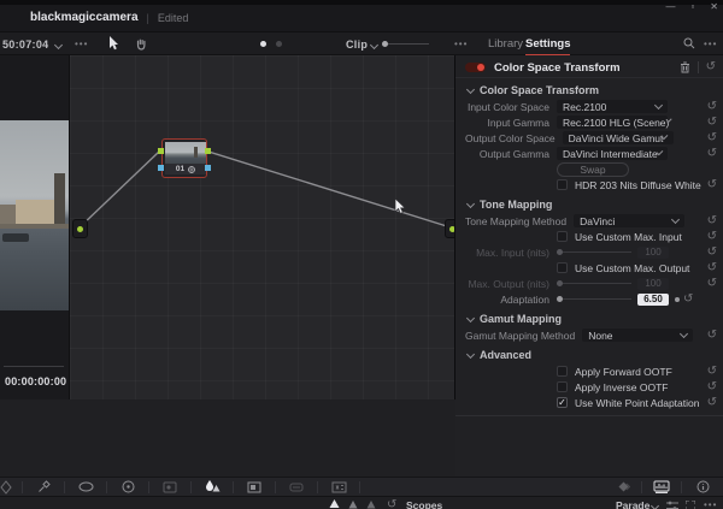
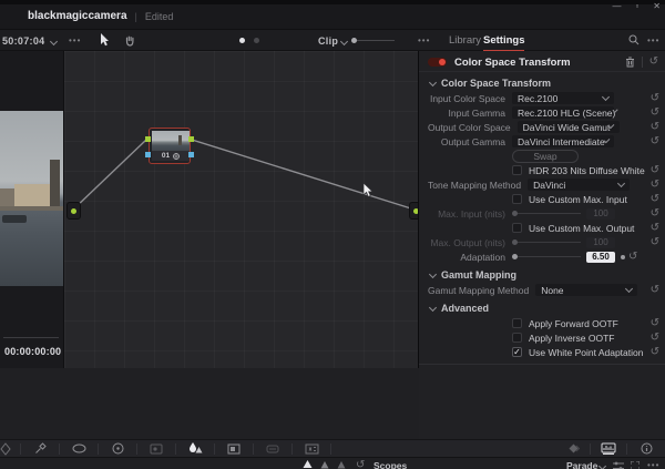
  —
  ▫
  ✕
  blackmagiccamera
  |
  Edited
  50:07:04
  •••
  Clip
  •••
  Library
  Settings
  •••
  00:00:00:00
  Color Space Transform
  ↺
  Color Space Transform
  Input Color Space
  Rec.2100
  ↺
  Input Gamma
  Rec.2100 HLG (Scene)
  ↺
  Output Color Space
  DaVinci Wide Gamut
  ↺
  Output Gamma
  DaVinci Intermediate
  ↺
  Swap
  HDR 203 Nits Diffuse White
  ↺
- Tone Mapping
  Tone Mapping Method
  DaVinci
  ↺
  Use Custom Max. Input
  ↺
  Max. Input (nits)
  100
  ↺
  Use Custom Max. Output
  ↺
  Max. Output (nits)
  100
  ↺
  Adaptation
  6.50
  ↺
  Gamut Mapping
  Gamut Mapping Method
  None
  ↺
  Advanced
  Apply Forward OOTF
  ↺
  Apply Inverse OOTF
  ↺
  ✓
  Use White Point Adaptation
  ↺
  ↺
  Scopes
  Parade
  •••
